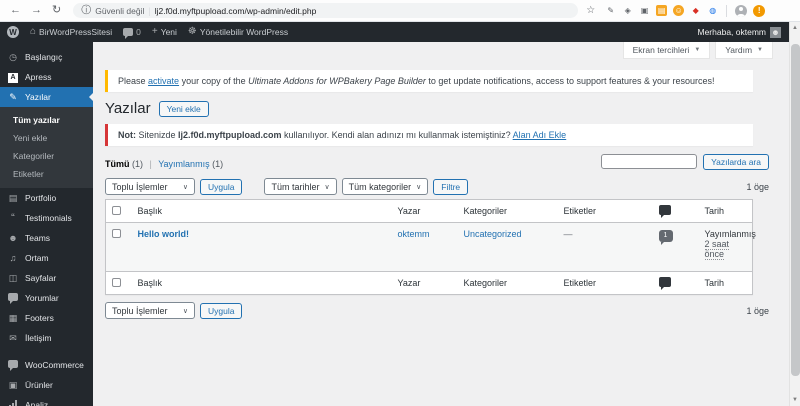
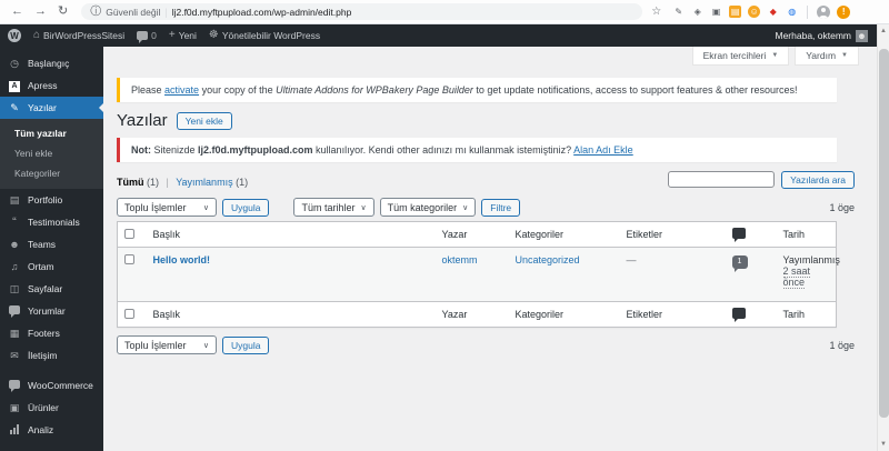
  ←
  →
  ↻
  ⓘ
  Güvenli değil
  lj2.f0d.myftpupload.com/wp-admin/edit.php
  ☆
  ✎
  ◈
  ▣
  ▤
  ☺
  ◆
  ◍
  !
  W
  ⌂
  BirWordPressSitesi
  0
  +
  Yeni
  ☸
  Yönetilebilir WordPress
  Merhaba, oktemm
  ☻
  ◷
  Başlangıç
  Apress
  ✎
  Yazılar
  Tüm yazılar
  Yeni ekle
  Kategoriler
- Etiketler
  ▤
  Portfolio
  “
  Testimonials
  ☻
  Teams
  ♫
  Ortam
  ◫
  Sayfalar
  Yorumlar
  ▦
  Footers
  ✉
  İletişim
  WooCommerce
  ▣
  Ürünler
  Analiz
  Ekran tercihleri
  Yardım
- Please activate your copy of the Ultimate Addons for WPBakery Page Builder to get update notifications, access to support features & your resources!
+ Please activate your copy of the Ultimate Addons for WPBakery Page Builder to get update notifications, access to support features & other resources!
  Yazılar
  Yeni ekle
- Not: Sitenizde lj2.f0d.myftpupload.com kullanılıyor. Kendi alan adınızı mı kullanmak istemiştiniz? Alan Adı Ekle
+ Not: Sitenizde lj2.f0d.myftpupload.com kullanılıyor. Kendi other adınızı mı kullanmak istemiştiniz? Alan Adı Ekle
  Tümü (1) | Yayımlanmış (1)
  Yazılarda ara
  Toplu İşlemler
  Uygula
  Tüm tarihler
  Tüm kategoriler
  Filtre
  1 öge
  	Başlık	Yazar	Kategoriler	Etiketler		Tarih
  	Hello world!	oktemm	Uncategorized	—		Yayımlanmış 2 saat önce
  	Başlık	Yazar	Kategoriler	Etiketler		Tarih
  Toplu İşlemler
  Uygula
  1 öge
